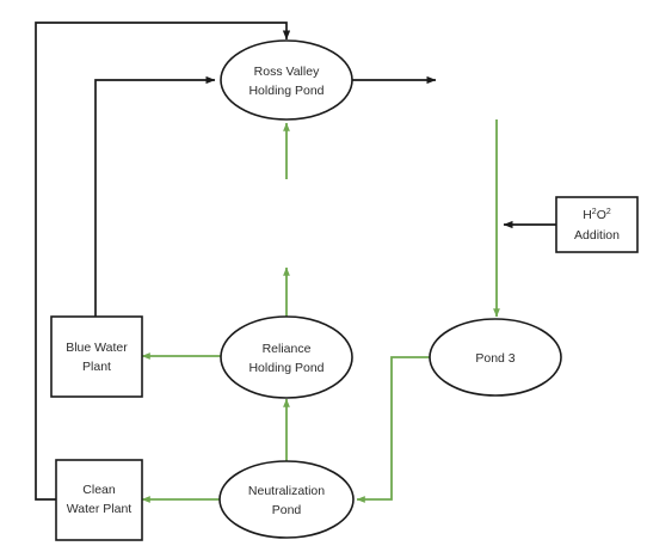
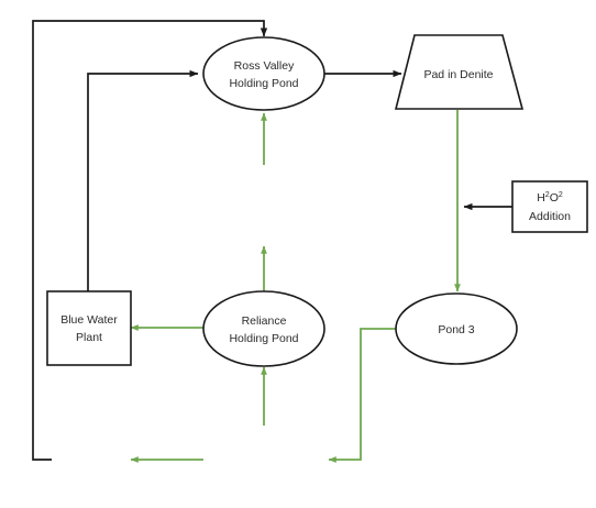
  Ross Valley
  Holding Pond
+ Pad in Denite
  Addition
  Blue Water
  Plant
  Reliance
  Holding Pond
  Pond 3
- Clean
- Water Plant
- Neutralization
- Pond
